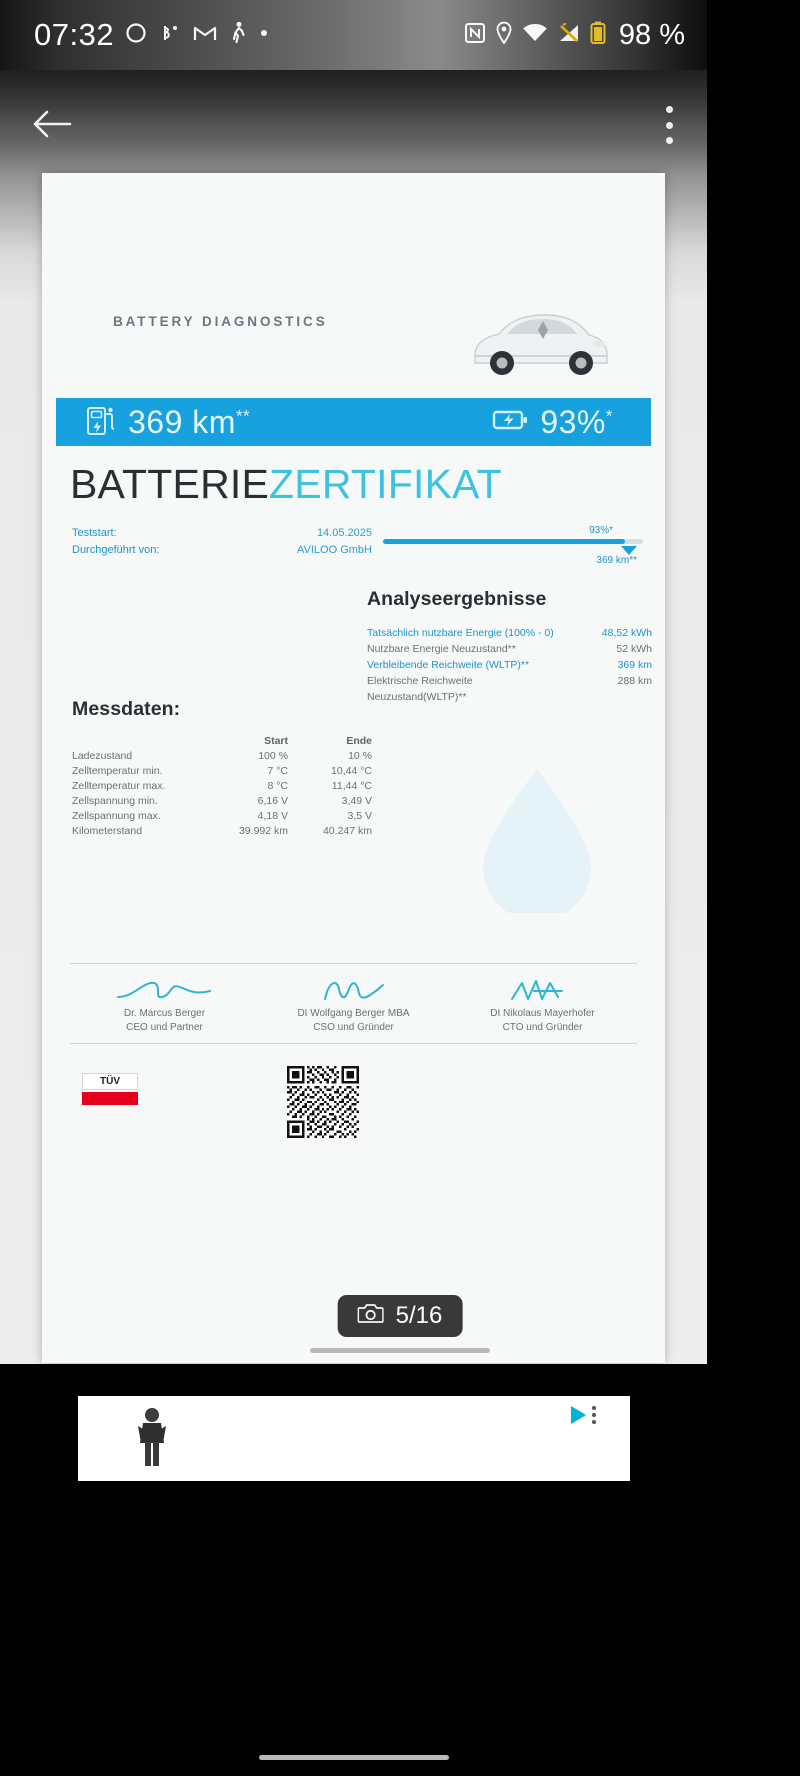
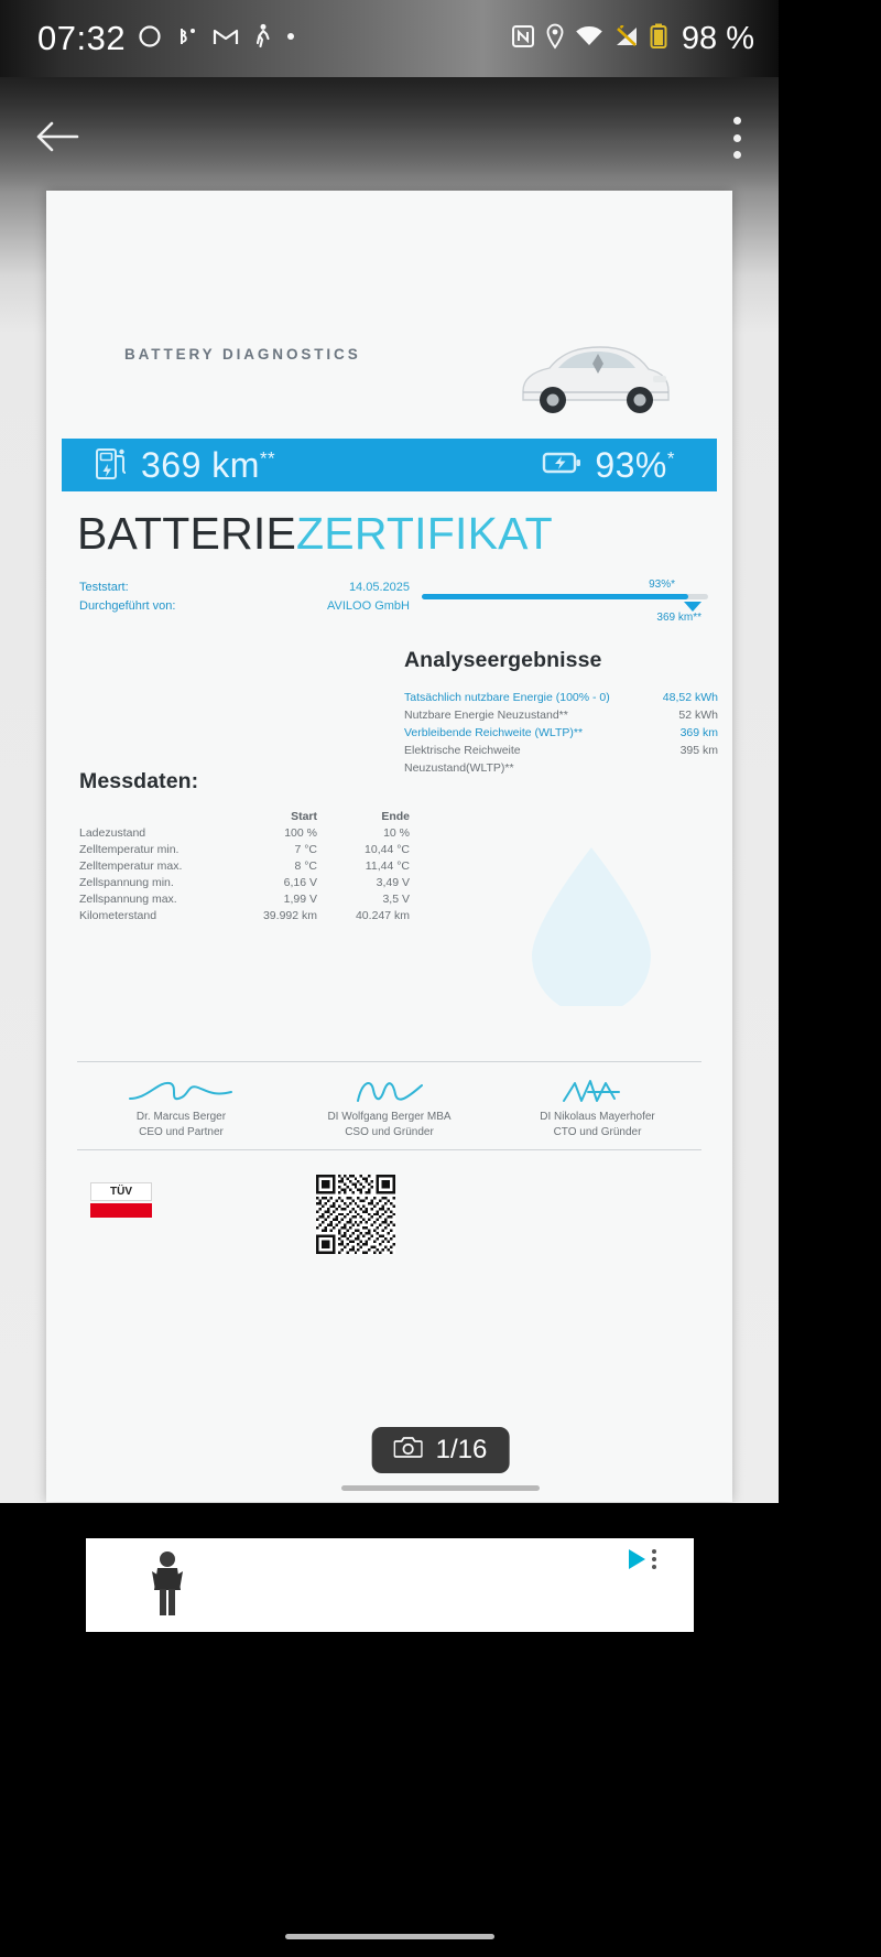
  07:32
  98 %
  BATTERY DIAGNOSTICS
  369 km**
  93%*
  BATTERIEZERTIFIKAT
  Teststart:
  14.05.2025
  Durchgeführt von:
  AVILOO GmbH
  93%*
  369 km**
  Analyseergebnisse
  Tatsächlich nutzbare Energie (100% - 0)
  48,52 kWh
  Nutzbare Energie Neuzustand**
  52 kWh
  Verbleibende Reichweite (WLTP)**
  369 km
  Elektrische Reichweite
- 288 km
+ 395 km
  Neuzustand(WLTP)**
  Messdaten:
  	Start	Ende
  Ladezustand	100 %	10 %
  Zelltemperatur min.	7 °C	10,44 °C
  Zelltemperatur max.	8 °C	11,44 °C
  Zellspannung min.	6,16 V	3,49 V
- Zellspannung max.	4,18 V	3,5 V
+ Zellspannung max.	1,99 V	3,5 V
  Kilometerstand	39.992 km	40.247 km
  Dr. Marcus Berger
  CEO und Partner
  DI Wolfgang Berger MBA
  CSO und Gründer
  DI Nikolaus Mayerhofer
  CTO und Gründer
  TÜV
- 5/16
+ 1/16
